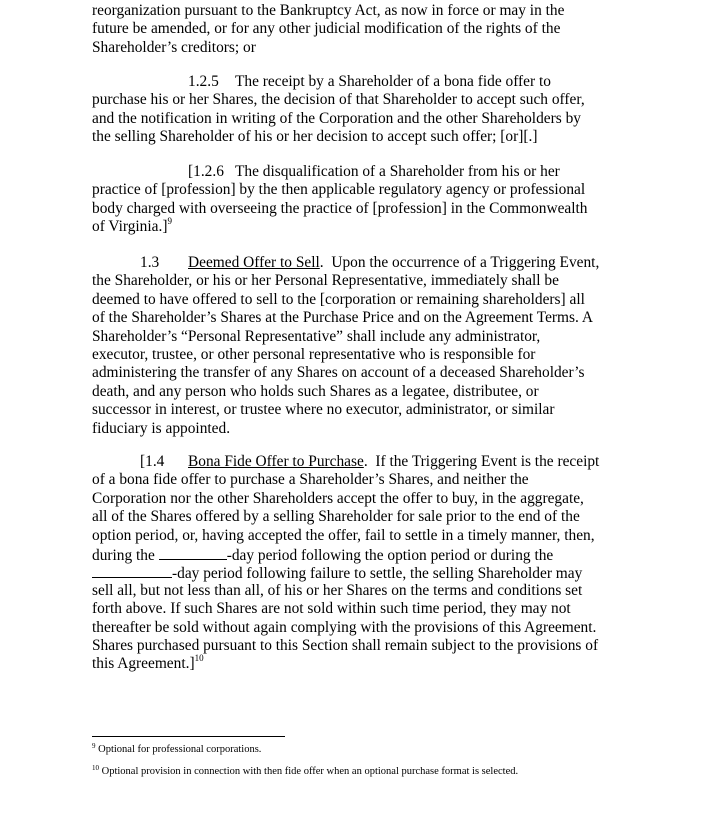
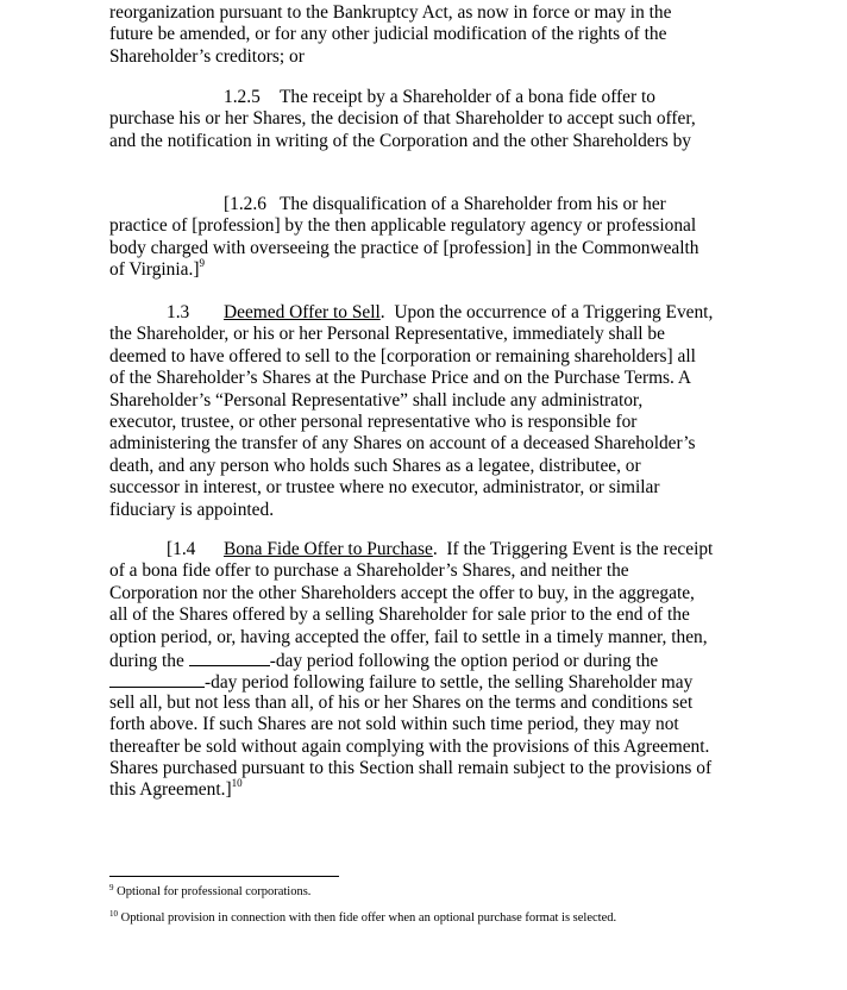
  reorganization pursuant to the Bankruptcy Act, as now in force or may in the
  future be amended, or for any other judicial modification of the rights of the
  Shareholder’s creditors; or
  1.2.5 The receipt by a Shareholder of a bona fide offer to
  purchase his or her Shares, the decision of that Shareholder to accept such offer,
  and the notification in writing of the Corporation and the other Shareholders by
- the selling Shareholder of his or her decision to accept such offer; [or][.]
  [1.2.6 The disqualification of a Shareholder from his or her
  practice of [profession] by the then applicable regulatory agency or professional
  body charged with overseeing the practice of [profession] in the Commonwealth
  of Virginia.]9
  1.3 Deemed Offer to Sell. Upon the occurrence of a Triggering Event,
  the Shareholder, or his or her Personal Representative, immediately shall be
  deemed to have offered to sell to the [corporation or remaining shareholders] all
- of the Shareholder’s Shares at the Purchase Price and on the Agreement Terms. A
+ of the Shareholder’s Shares at the Purchase Price and on the Purchase Terms. A
  Shareholder’s “Personal Representative” shall include any administrator,
  executor, trustee, or other personal representative who is responsible for
  administering the transfer of any Shares on account of a deceased Shareholder’s
  death, and any person who holds such Shares as a legatee, distributee, or
  successor in interest, or trustee where no executor, administrator, or similar
  fiduciary is appointed.
  [1.4 Bona Fide Offer to Purchase. If the Triggering Event is the receipt
  of a bona fide offer to purchase a Shareholder’s Shares, and neither the
  Corporation nor the other Shareholders accept the offer to buy, in the aggregate,
  all of the Shares offered by a selling Shareholder for sale prior to the end of the
  option period, or, having accepted the offer, fail to settle in a timely manner, then,
  during the -day period following the option period or during the
  -day period following failure to settle, the selling Shareholder may
  sell all, but not less than all, of his or her Shares on the terms and conditions set
  forth above. If such Shares are not sold within such time period, they may not
  thereafter be sold without again complying with the provisions of this Agreement.
  Shares purchased pursuant to this Section shall remain subject to the provisions of
  this Agreement.]10
  9 Optional for professional corporations.
  10 Optional provision in connection with then fide offer when an optional purchase format is selected.
